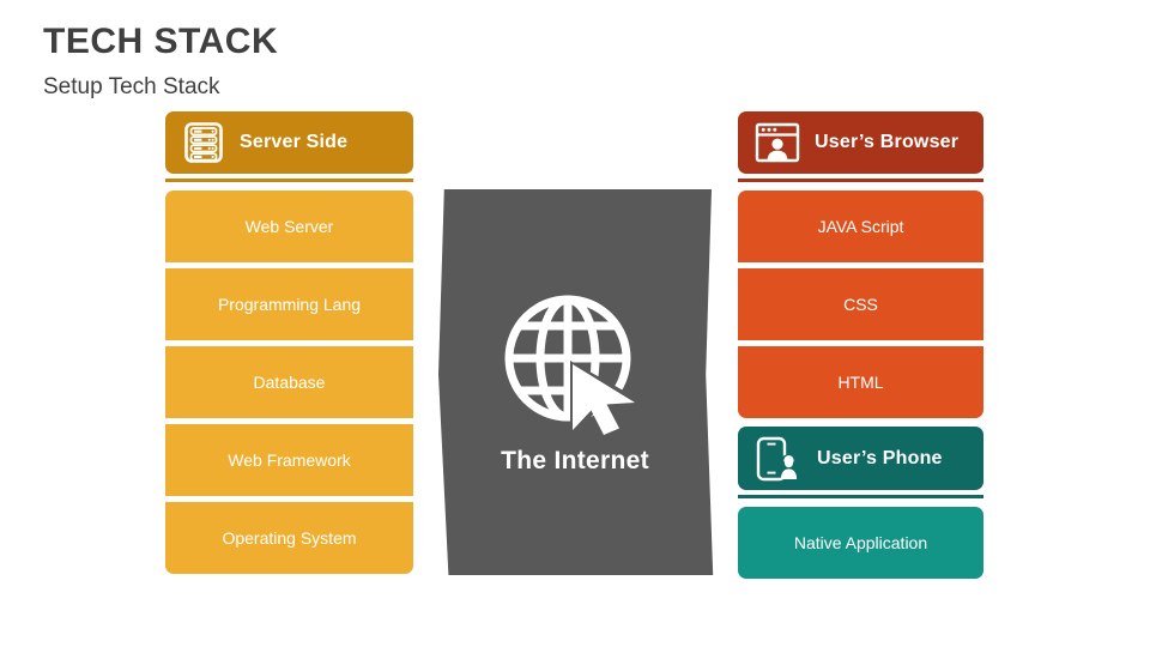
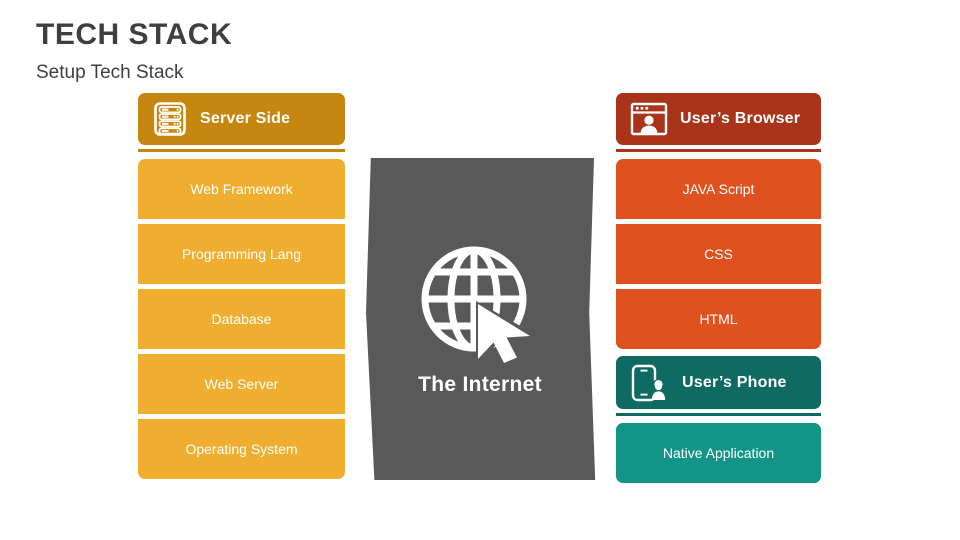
  TECH STACK
  Setup Tech Stack
  Server Side
- Web Server
+ Web Framework
  Programming Lang
  Database
- Web Framework
+ Web Server
  Operating System
  The Internet
  User’s Browser
  JAVA Script
  CSS
  HTML
  User’s Phone
  Native Application
